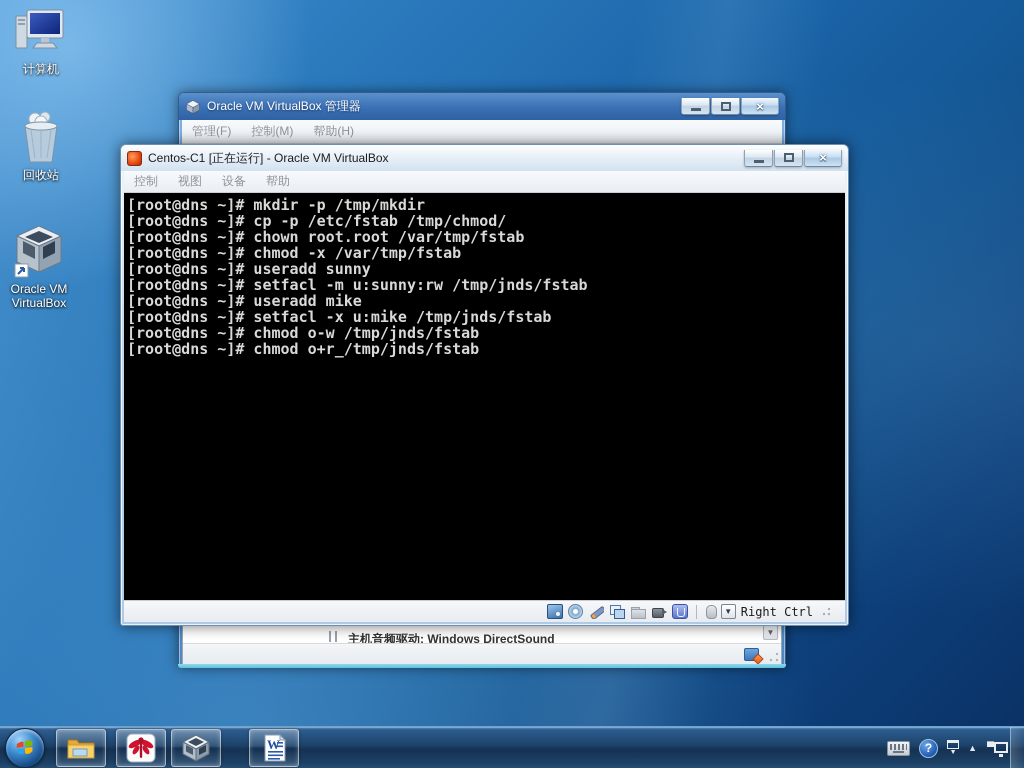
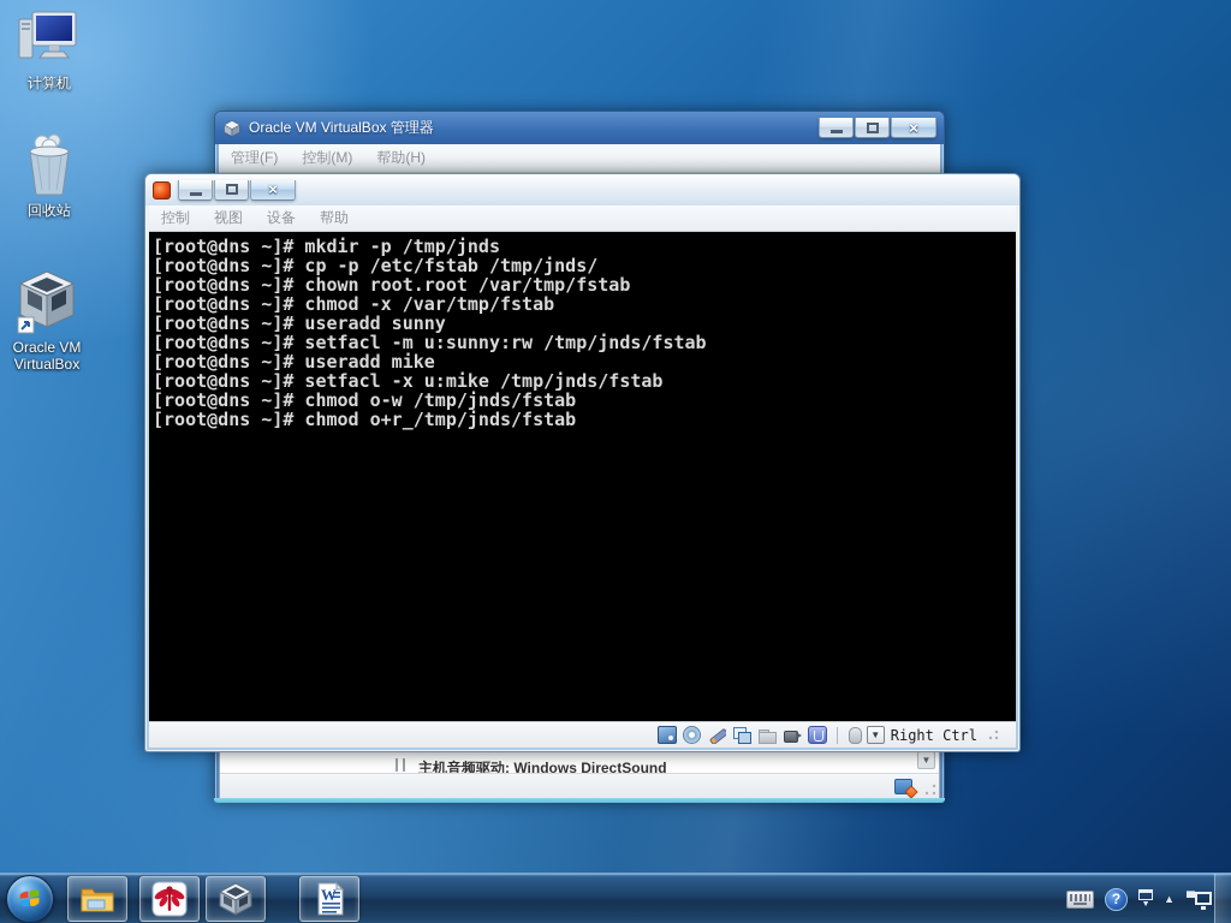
  计算机
  回收站
  Oracle VM VirtualBox
  Oracle VM VirtualBox 管理器
  ×
  管理(F)
  控制(M)
  帮助(H)
  主机音频驱动: Windows DirectSound
  ▼
- Centos-C1 [正在运行] - Oracle VM VirtualBox
  ×
  控制
  视图
  设备
  帮助
- [root@dns ~]# mkdir -p /tmp/mkdir
+ [root@dns ~]# mkdir -p /tmp/jnds
- [root@dns ~]# cp -p /etc/fstab /tmp/chmod/
+ [root@dns ~]# cp -p /etc/fstab /tmp/jnds/
  [root@dns ~]# chown root.root /var/tmp/fstab
  [root@dns ~]# chmod -x /var/tmp/fstab
  [root@dns ~]# useradd sunny
  [root@dns ~]# setfacl -m u:sunny:rw /tmp/jnds/fstab
  [root@dns ~]# useradd mike
  [root@dns ~]# setfacl -x u:mike /tmp/jnds/fstab
  [root@dns ~]# chmod o-w /tmp/jnds/fstab
  [root@dns ~]# chmod o+r_/tmp/jnds/fstab
  ▼
  Right Ctrl
  W
  ?
  ▲
